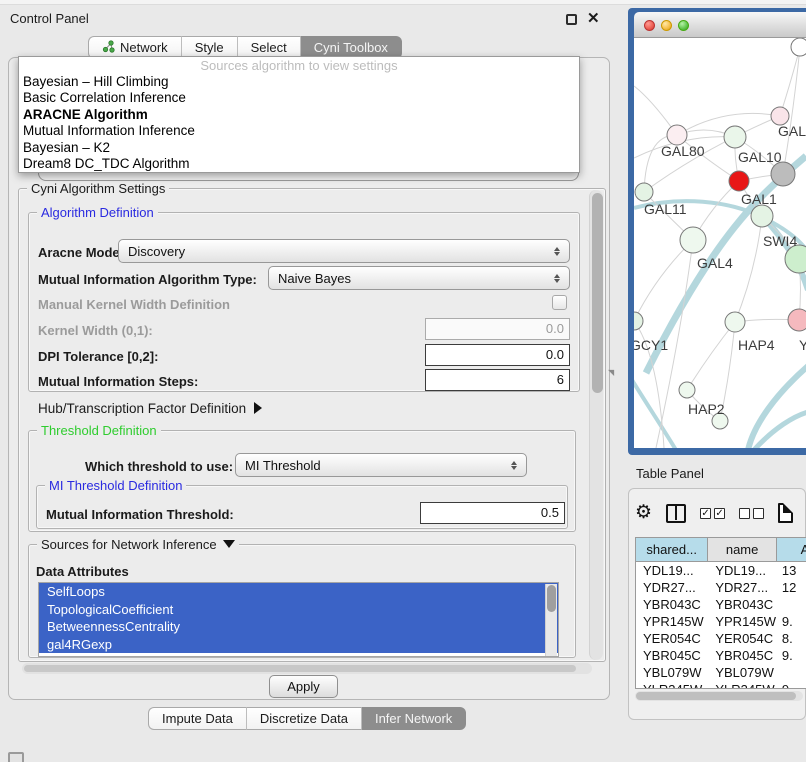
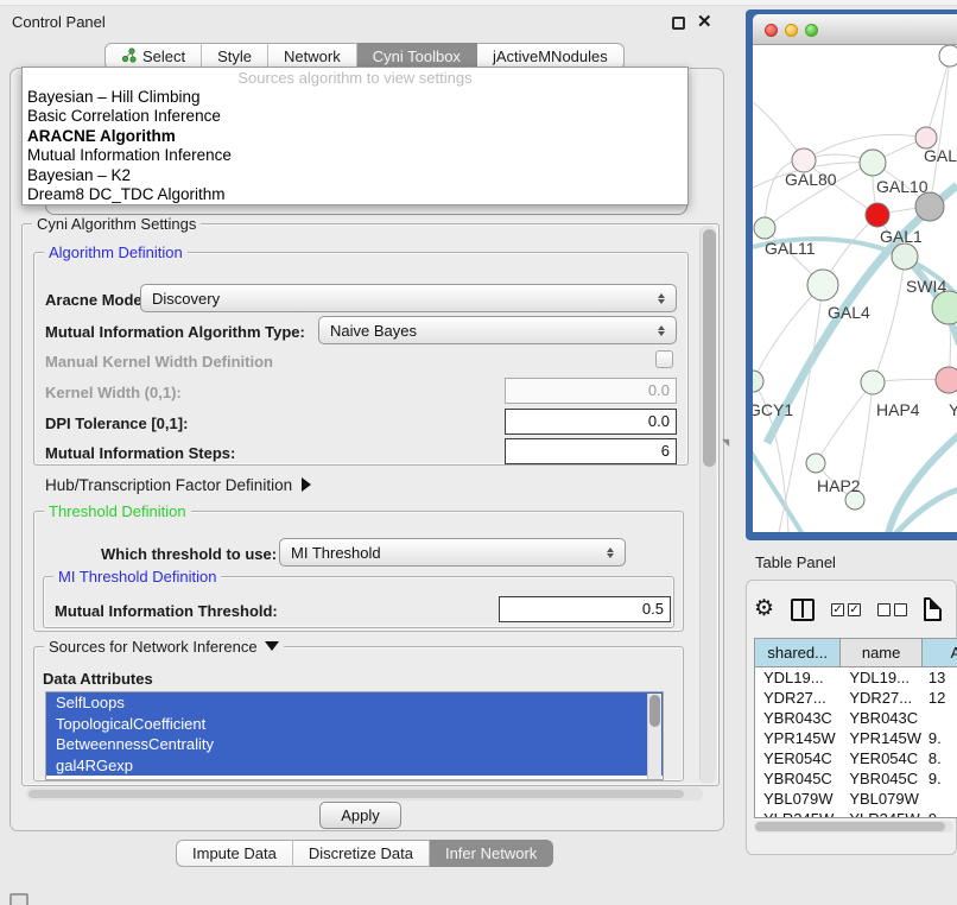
  Control Panel
  ✕
- Network
+ Select
  Style
- Select
+ Network
  Cyni Toolbox
+ jActiveMNodules
  Sources algorithm to view settings
  Bayesian – Hill Climbing
  Basic Correlation Inference
  ARACNE Algorithm
  Mutual Information Inference
  Bayesian – K2
  Dream8 DC_TDC Algorithm
  Cyni Algorithm Settings
  Algorithm Definition
  Aracne Mode
  Discovery
  Mutual Information Algorithm Type:
  Naive Bayes
  Manual Kernel Width Definition
  Kernel Width (0,1):
  0.0
- DPI Tolerance [0,2]:
+ DPI Tolerance [0,1]:
  0.0
  Mutual Information Steps:
  6
  Hub/Transcription Factor Definition
  Threshold Definition
  Which threshold to use:
  MI Threshold
  MI Threshold Definition
  Mutual Information Threshold:
  0.5
  Sources for Network Inference
  Data Attributes
  SelfLoops
  TopologicalCoefficient
  BetweennessCentrality
  gal4RGexp
  Apply
  Impute Data
  Discretize Data
  Infer Network
  ◥
  GAL80
  GAL10
  GAL1
  GAL
  GAL11
  SWI4
  GAL4
  GCY1
  HAP4
  Y
  HAP2
  Table Panel
  ⚙
  ✓
  ✓
  shared...
  name
  A
  YDL19...
  YDL19...
  13
  YDR27...
  YDR27...
  12
  YBR043C
  YBR043C
  YPR145W
  YPR145W
  9.
  YER054C
  YER054C
  8.
  YBR045C
  YBR045C
  9.
  YBL079W
  YBL079W
